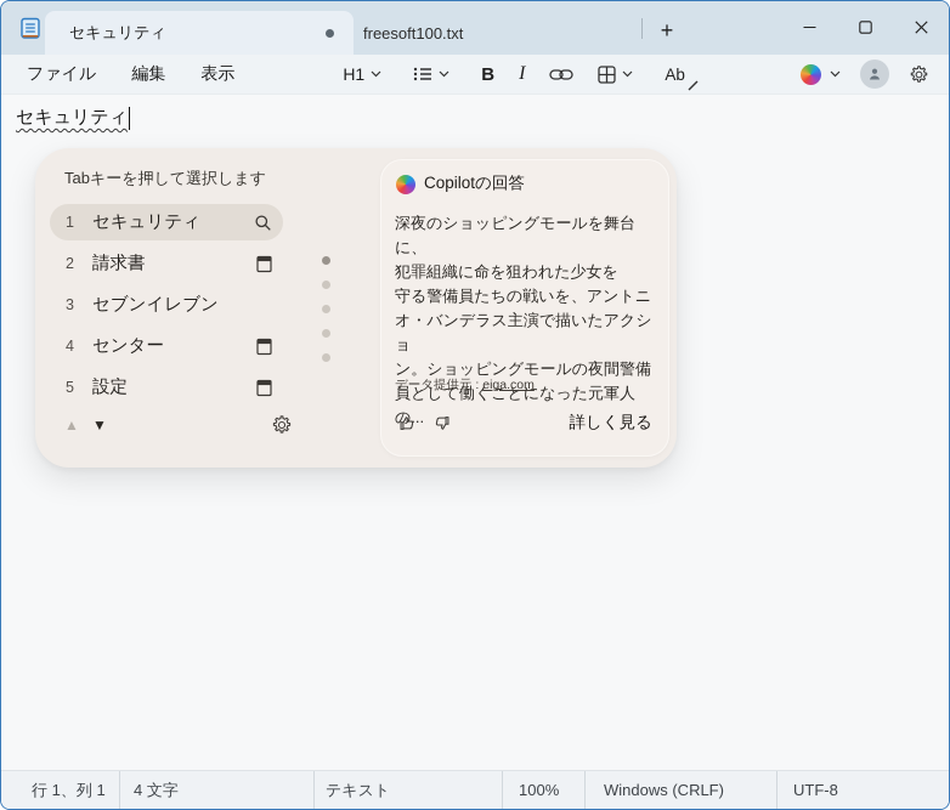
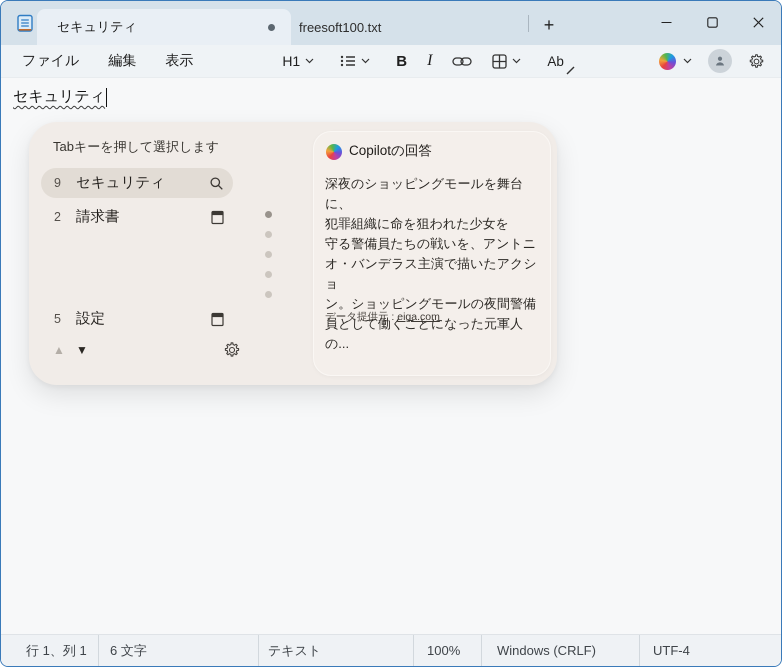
  セキュリティ
  freesoft100.txt
  +
  ファイル
  編集
  表示
  H1
  B
  I
  Ab
  セキュリティ
  Tabキーを押して選択します
- 1
+ 9
  セキュリティ
  2
  請求書
- 3
- セブンイレブン
- 4
- センター
  5
  設定
  ▲
  ▼
  Copilotの回答
  深夜のショッピングモールを舞台に、
  犯罪組織に命を狙われた少女を
  守る警備員たちの戦いを、アントニ
  オ・バンデラス主演で描いたアクショ
  ン。ショッピングモールの夜間警備
  員として働くことになった元軍人の...
  データ提供元 : eiga.com
- 詳しく見る
  行 1、列 1
- 4 文字
+ 6 文字
  テキスト
  100%
  Windows (CRLF)
- UTF-8
+ UTF-4
